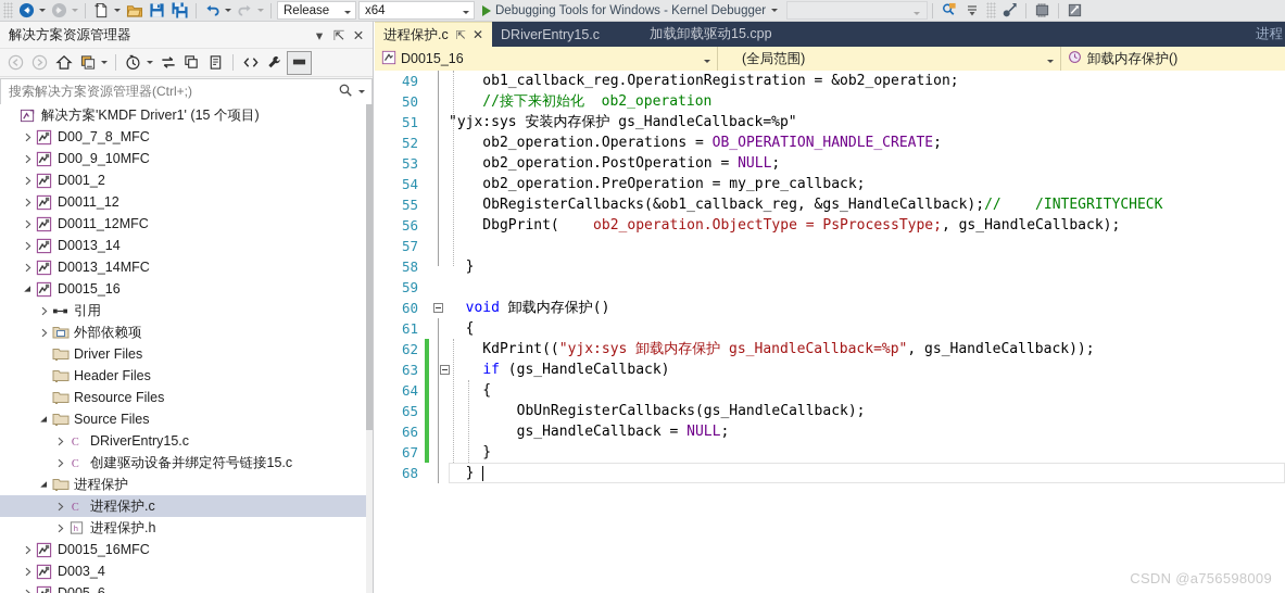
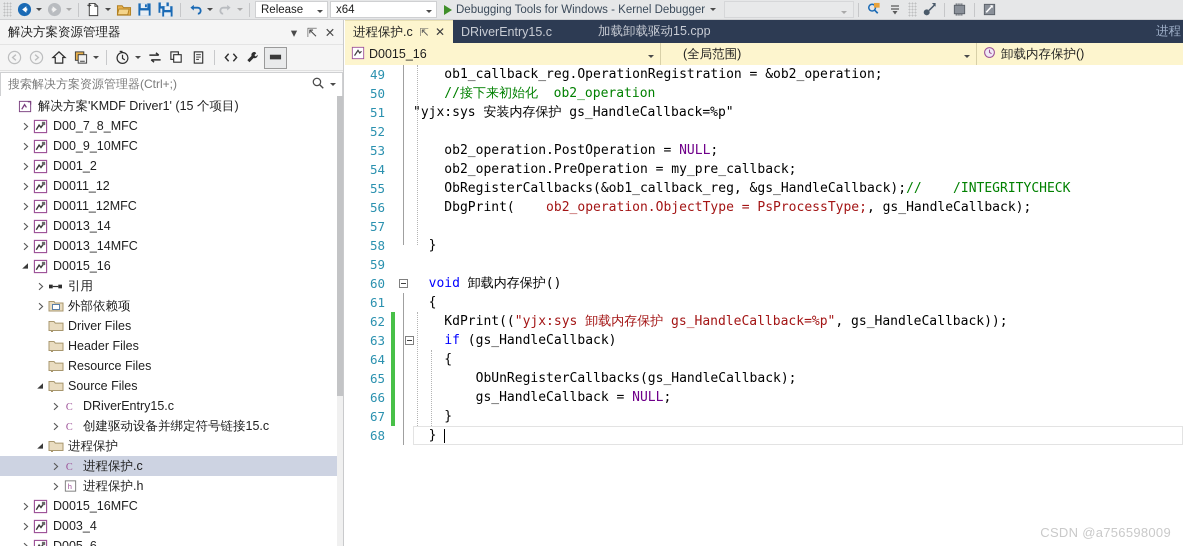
  Release
  x64
  Debugging Tools for Windows - Kernel Debugger
  解决方案资源管理器
  ▾
  ⇱
  ✕
  搜索解决方案资源管理器(Ctrl+;)
  解决方案'KMDF Driver1' (15 个项目)
  D00_7_8_MFC
  D00_9_10MFC
  D001_2
  D0011_12
  D0011_12MFC
  D0013_14
  D0013_14MFC
  D0015_16
  引用
  外部依赖项
  Driver Files
  Header Files
  Resource Files
  Source Files
  C
  DRiverEntry15.c
  C
  创建驱动设备并绑定符号链接15.c
  进程保护
  C
  进程保护.c
  h
  进程保护.h
  D0015_16MFC
  D003_4
  进程保护.c
  ⇱
  ✕
  DRiverEntry15.c
  加载卸载驱动15.cpp
  进程
  D0015_16
  (全局范围)
  卸载内存保护()
  49
  50
  51
  52
  53
  54
  55
  56
  57
  58
  59
  60
  61
  62
  63
  64
  65
  66
  67
  68
  ob1_callback_reg.OperationRegistration = &ob2_operation;
  //接下来初始化 ob2_operation
  "yjx:sys 安装内存保护 gs_HandleCallback=%p"
- ob2_operation.Operations = OB_OPERATION_HANDLE_CREATE;
  ob2_operation.PostOperation = NULL;
  ob2_operation.PreOperation = my_pre_callback;
  ObRegisterCallbacks(&ob1_callback_reg, &gs_HandleCallback);// /INTEGRITYCHECK
  DbgPrint( ob2_operation.ObjectType = PsProcessType;, gs_HandleCallback);
  }
  void 卸载内存保护()
  {
  KdPrint(("yjx:sys 卸载内存保护 gs_HandleCallback=%p", gs_HandleCallback));
  if (gs_HandleCallback)
  {
  ObUnRegisterCallbacks(gs_HandleCallback);
  gs_HandleCallback = NULL;
  }
  }
  CSDN @a756598009
